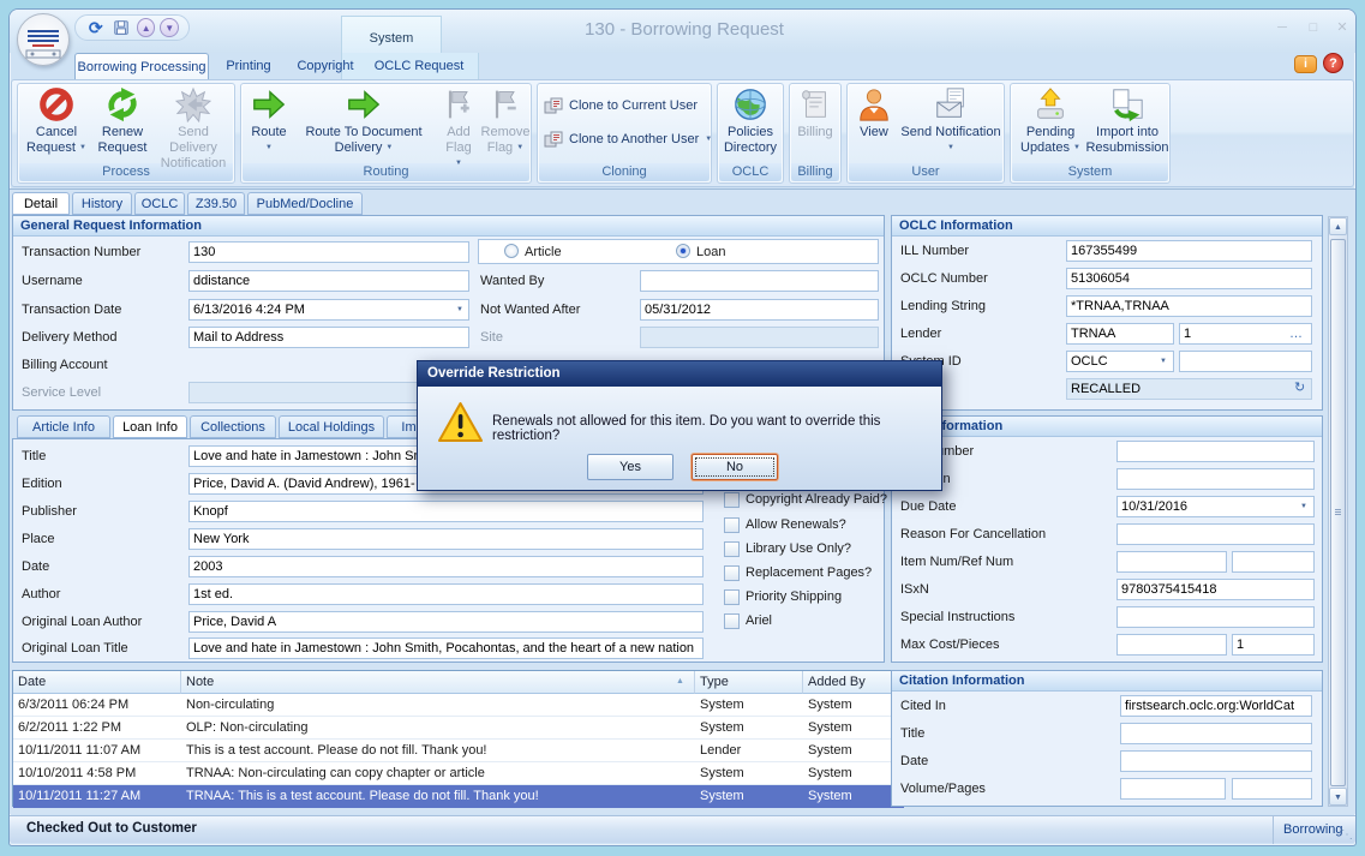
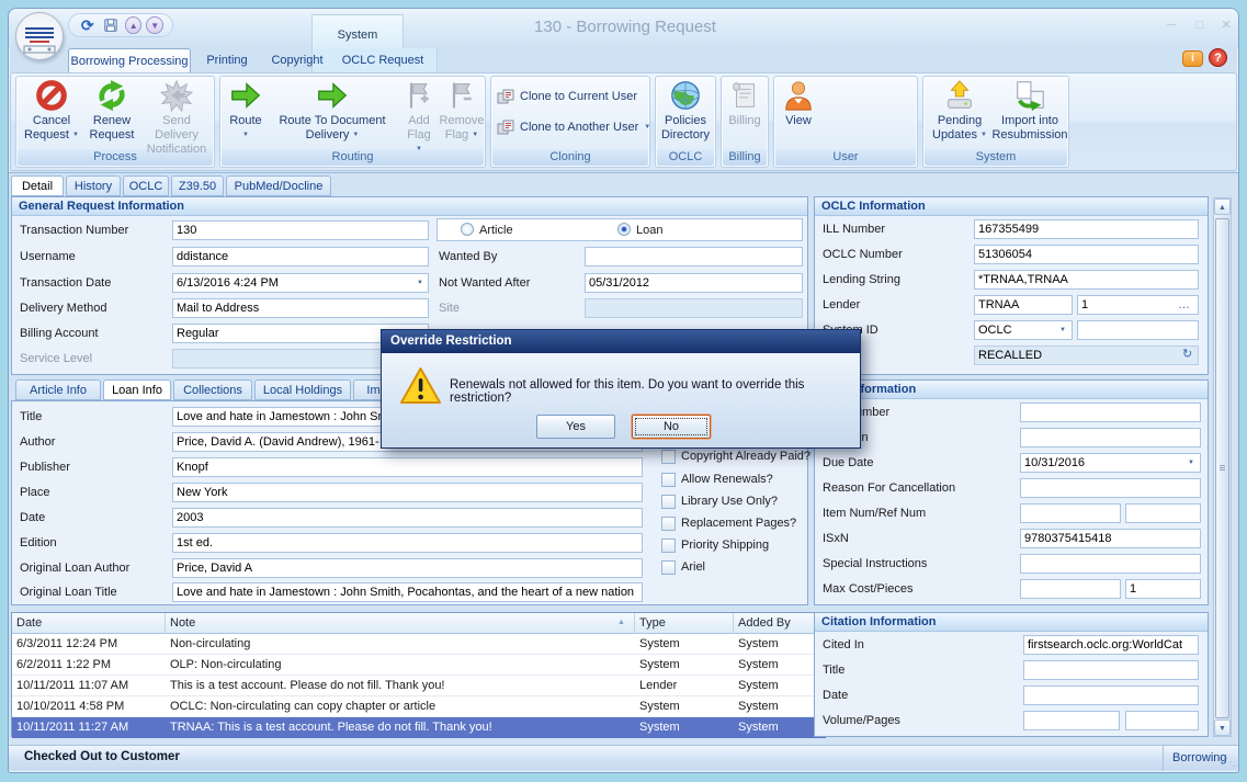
  130 - Borrowing Request
  ⟳
  ▲
  ▼
  System
  ─
  □
  ✕
  Borrowing Processing
  Printing
  Copyright
  OCLC Request
  i
  ?
  Process
  Cancel Request
  Renew Request
  Send Delivery Notification
  Routing
  Route
  Route To Document Delivery
  Add Flag
  Remove Flag
  Cloning
  Clone to Current User
  Clone to Another User
  OCLC
  Policies Directory
  Billing
  Billing
  User
  View
- Send Notification
  System
  Pending Updates
  Import into Resubmission
  Detail
  History
  OCLC
  Z39.50
  PubMed/Docline
  General Request Information
  Transaction Number
  130
  Username
  ddistance
  Transaction Date
  6/13/2016 4:24 PM
  Delivery Method
  Mail to Address
  Billing Account
+ Regular
  Service Level
  Article
  Loan
  Wanted By
  Not Wanted After
  05/31/2012
  Site
  OCLC Information
  ILL Number
  167355499
  OCLC Number
  51306054
  Lending String
  *TRNAA,TRNAA
  Lender
  TRNAA
  1
  …
  OCLC
  RECALLED
  ↻
  Article Info
  Loan Info
  Collections
  Local Holdings
  Title
- Edition
+ Author
  Price, David A. (David Andrew), 1961-
  Publisher
  Knopf
  Place
  New York
  Date
  2003
- Author
+ Edition
  1st ed.
  Original Loan Author
  Price, David A
  Original Loan Title
  Love and hate in Jamestown : John Smith, Pocahontas, and the heart of a new nation
  Copyright Already Paid?
  Allow Renewals?
  Library Use Only?
  Replacement Pages?
  Priority Shipping
  Ariel
  Due Date
  10/31/2016
  Reason For Cancellation
  Item Num/Ref Num
  ISxN
  9780375415418
  Special Instructions
  Max Cost/Pieces
  1
  Date
  Note
  Type
  Added By
- 6/3/2011 06:24 PM
+ 6/3/2011 12:24 PM
  Non-circulating
  System
  System
  6/2/2011 1:22 PM
  OLP: Non-circulating
  System
  System
  10/11/2011 11:07 AM
  This is a test account. Please do not fill. Thank you!
  Lender
  System
  10/10/2011 4:58 PM
- TRNAA: Non-circulating can copy chapter or article
+ OCLC: Non-circulating can copy chapter or article
  System
  System
  10/11/2011 11:27 AM
  TRNAA: This is a test account. Please do not fill. Thank you!
  System
  System
  Citation Information
  Cited In
  firstsearch.oclc.org:WorldCat
  Title
  Date
  Volume/Pages
  Checked Out to Customer
  Borrowing
  ⋱
  Override Restriction
  Renewals not allowed for this item. Do you want to override this restriction?
  Yes
  No
